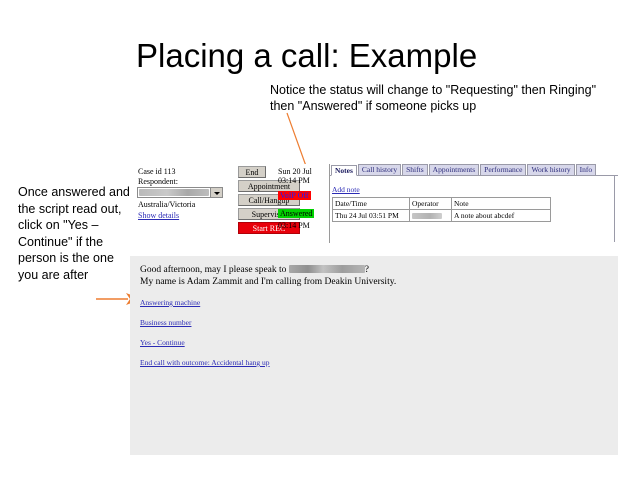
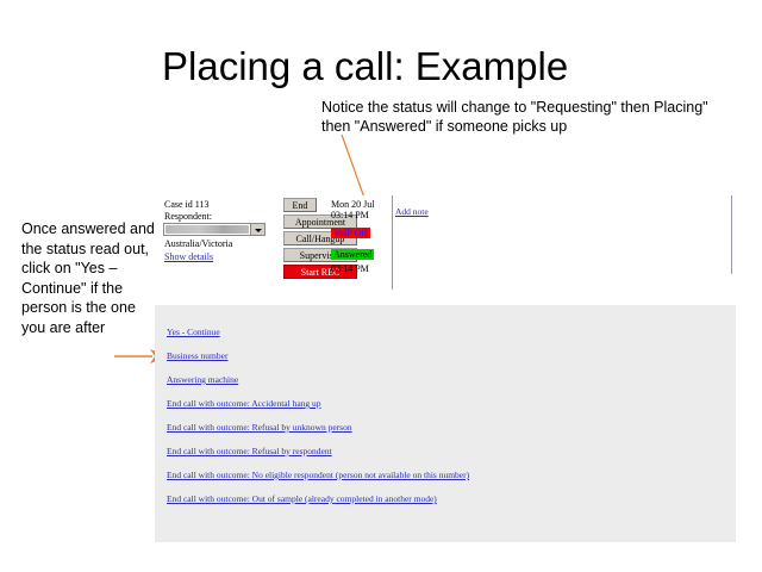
  Placing a call: Example
- Notice the status will change to "Requesting" then Ringing" then "Answered" if someone picks up
+ Notice the status will change to "Requesting" then Placing" then "Answered" if someone picks up
- Once answered and the script read out, click on "Yes – Continue" if the person is the one you are after
+ Once answered and the status read out, click on "Yes – Continue" if the person is the one you are after
  Case id 113
  Respondent:
  Australia/Victoria
  Show details
  End
  Appointment
  Call/Hangup
  Supervi
  Start REC
- Sun 20 Jul
+ Mon 20 Jul
  03:14 PM
  VoIP Off
  Answered
  03:14 PM
- Notes
- Call history
- Shifts
- Appointments
- Performance
- Work history
- Info
  Add note
- Date/Time	Operator	Note
- Thu 24 Jul 03:51 PM		A note about abcdef
- Good afternoon, may I please speak to ?
- My name is Adam Zammit and I'm calling from Deakin University.
- Answering machine
+ Yes - Continue
  Business number
- Yes - Continue
+ Answering machine
  End call with outcome: Accidental hang up
+ End call with outcome: Refusal by unknown person
+ End call with outcome: Refusal by respondent
+ End call with outcome: No eligible respondent (person not available on this number)
+ End call with outcome: Out of sample (already completed in another mode)
